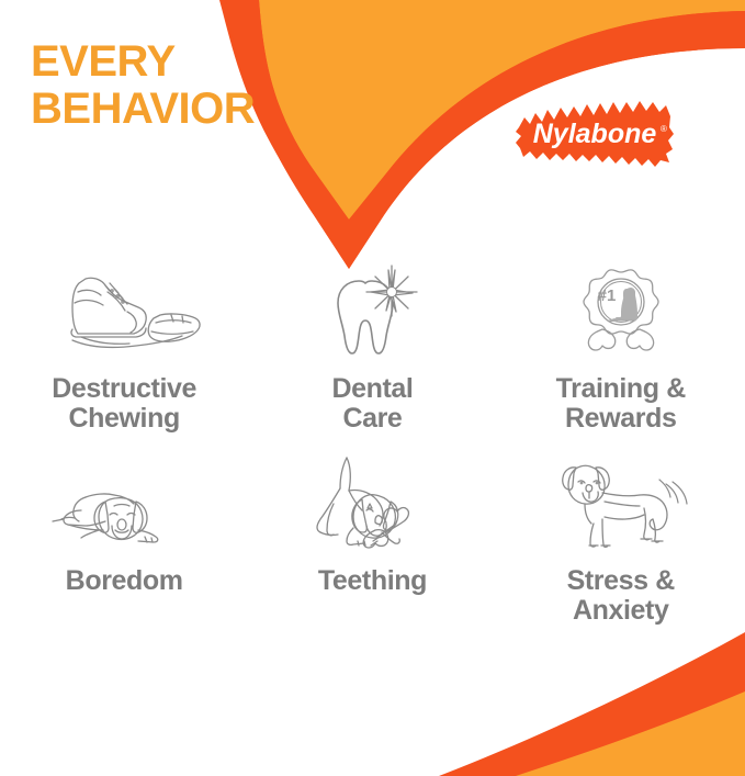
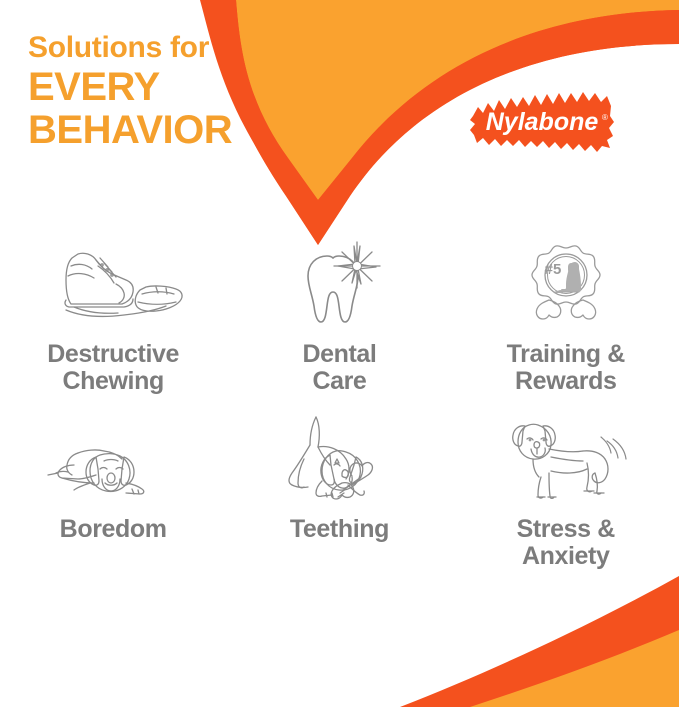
+ Solutions for
  EVERY
  BEHAVIOR
  Nylabone
  ®
  Destructive
  Chewing
  Dental
  Care
- #1
+ #5
  Training &
  Rewards
  Boredom
  Teething
  Stress &
  Anxiety
